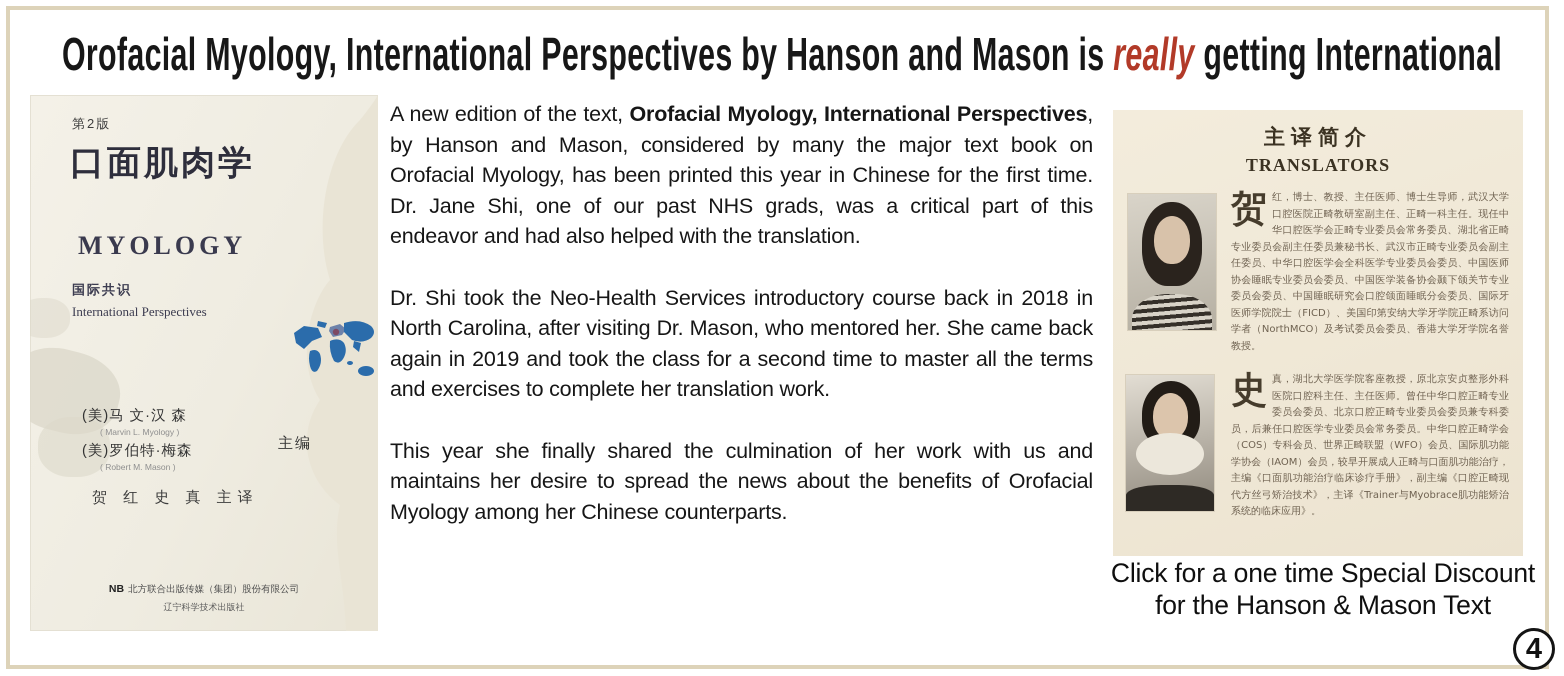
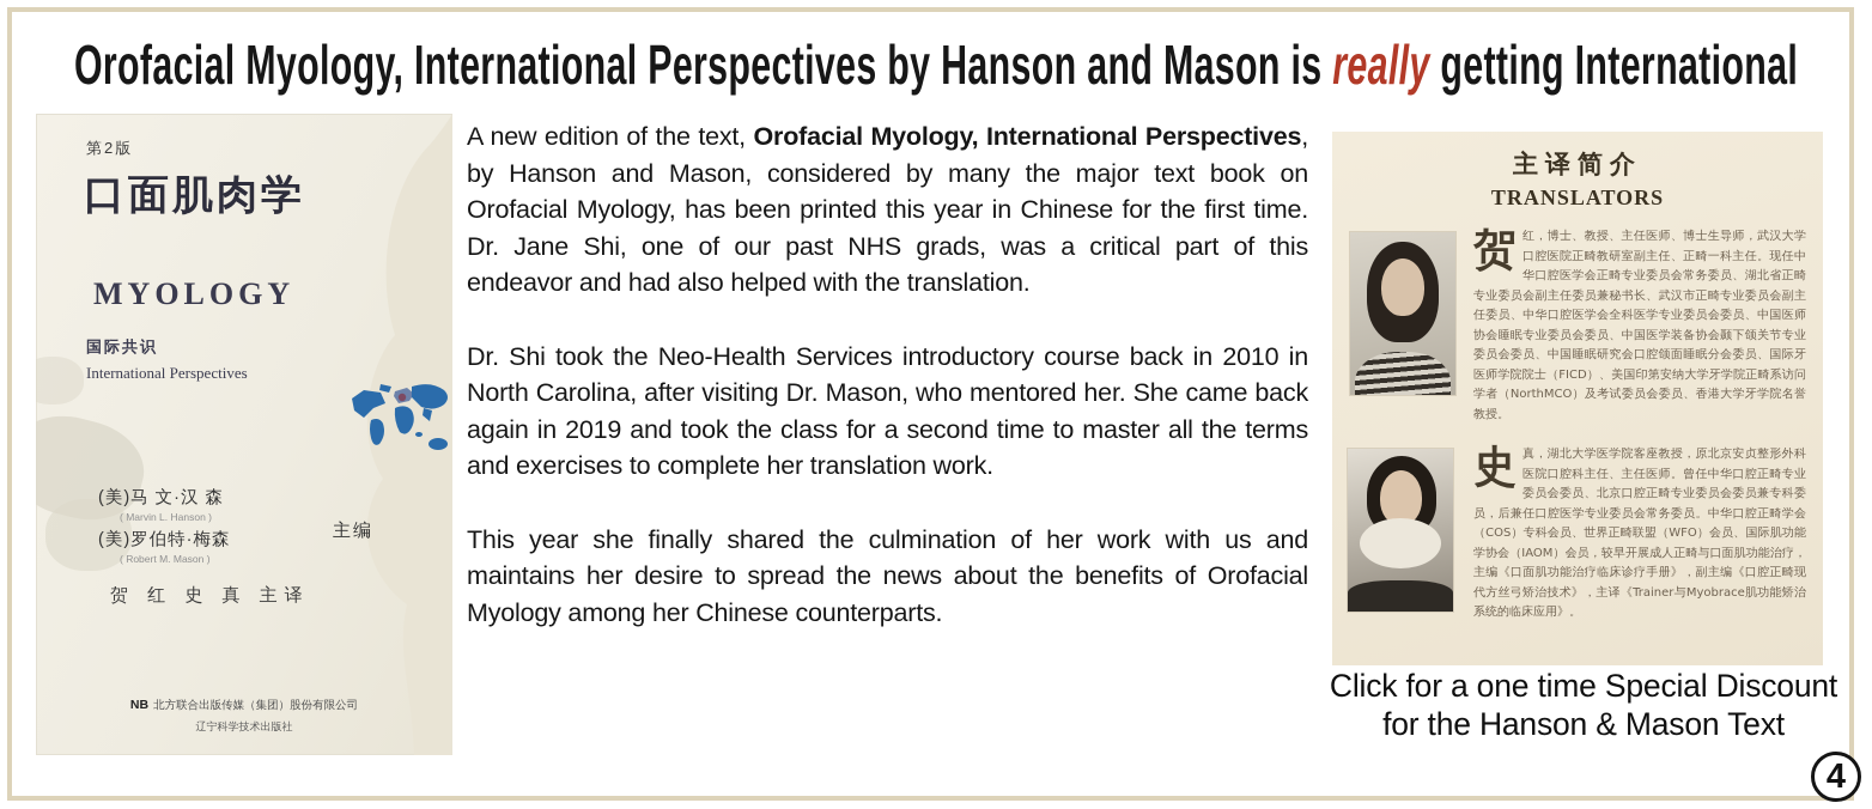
  Orofacial Myology, International Perspectives by Hanson and Mason is really getting International
  第2版
  口面肌肉学
  MYOLOGY
  国际共识
  International Perspectives
  (美)马 文·汉 森
- ( Marvin L. Myology )
+ ( Marvin L. Hanson )
  (美)罗伯特·梅森
  ( Robert M. Mason )
  主编
  贺 红 史 真 主译
  NB 北方联合出版传媒（集团）股份有限公司
  辽宁科学技术出版社
  A new edition of the text, Orofacial Myology, International Perspectives, by Hanson and Mason, considered by many the major text book on Orofacial Myology, has been printed this year in Chinese for the first time. Dr. Jane Shi, one of our past NHS grads, was a critical part of this endeavor and had also helped with the translation.
- Dr. Shi took the Neo-Health Services introductory course back in 2018 in North Carolina, after visiting Dr. Mason, who mentored her. She came back again in 2019 and took the class for a second time to master all the terms and exercises to complete her translation work.
+ Dr. Shi took the Neo-Health Services introductory course back in 2010 in North Carolina, after visiting Dr. Mason, who mentored her. She came back again in 2019 and took the class for a second time to master all the terms and exercises to complete her translation work.
  This year she finally shared the culmination of her work with us and maintains her desire to spread the news about the benefits of Orofacial Myology among her Chinese counterparts.
  主译简介
  TRANSLATORS
  贺
  红，博士、教授、主任医师、博士生导师，武汉大学口腔医院正畸教研室副主任、正畸一科主任。现任中华口腔医学会正畸专业委员会常务委员、湖北省正畸专业委员会副主任委员兼秘书长、武汉市正畸专业委员会副主任委员、中华口腔医学会全科医学专业委员会委员、中国医师协会睡眠专业委员会委员、中国医学装备协会颞下颌关节专业委员会委员、中国睡眠研究会口腔颌面睡眠分会委员、国际牙医师学院院士（FICD）、美国印第安纳大学牙学院正畸系访问学者（NorthMCO）及考试委员会委员、香港大学牙学院名誉教授。
  史
  真，湖北大学医学院客座教授，原北京安贞整形外科医院口腔科主任、主任医师。曾任中华口腔正畸专业委员会委员、北京口腔正畸专业委员会委员兼专科委员，后兼任口腔医学专业委员会常务委员。中华口腔正畸学会（COS）专科会员、世界正畸联盟（WFO）会员、国际肌功能学协会（IAOM）会员，较早开展成人正畸与口面肌功能治疗，主编《口面肌功能治疗临床诊疗手册》，副主编《口腔正畸现代方丝弓矫治技术》，主译《Trainer与Myobrace肌功能矫治系统的临床应用》。
  Click for a one time Special Discount
  for the Hanson & Mason Text
  4
